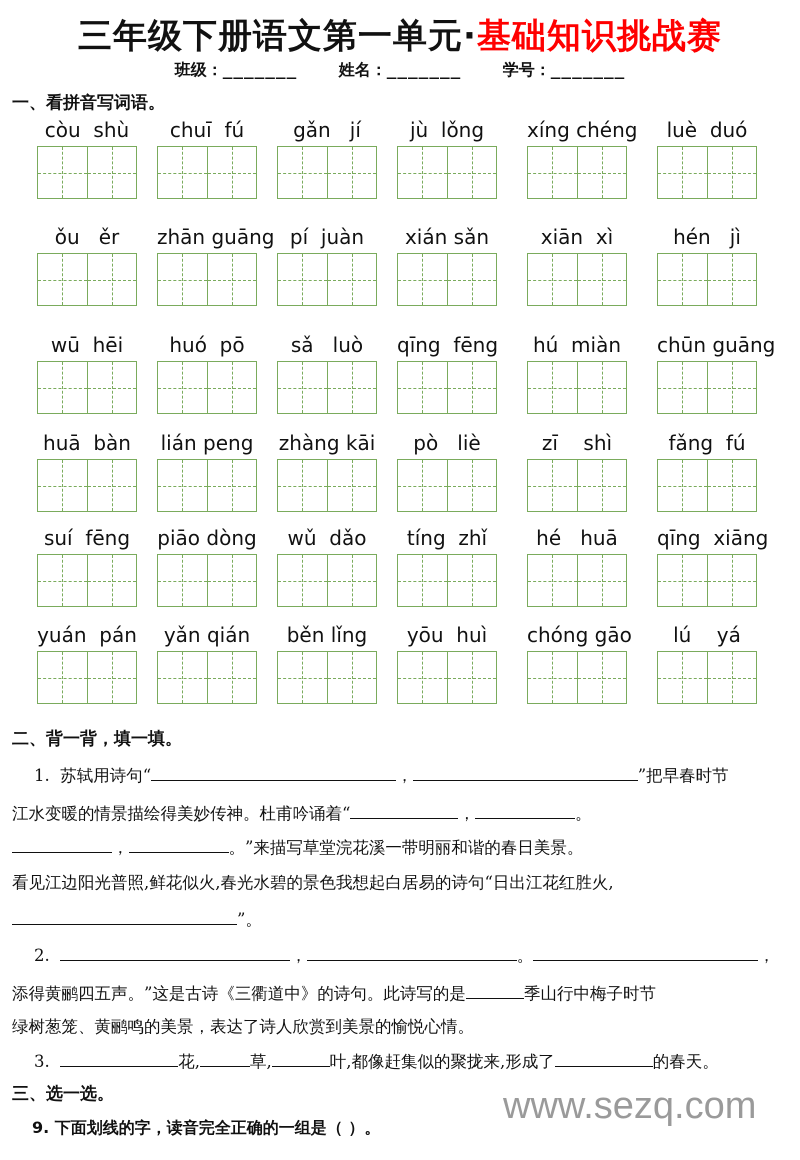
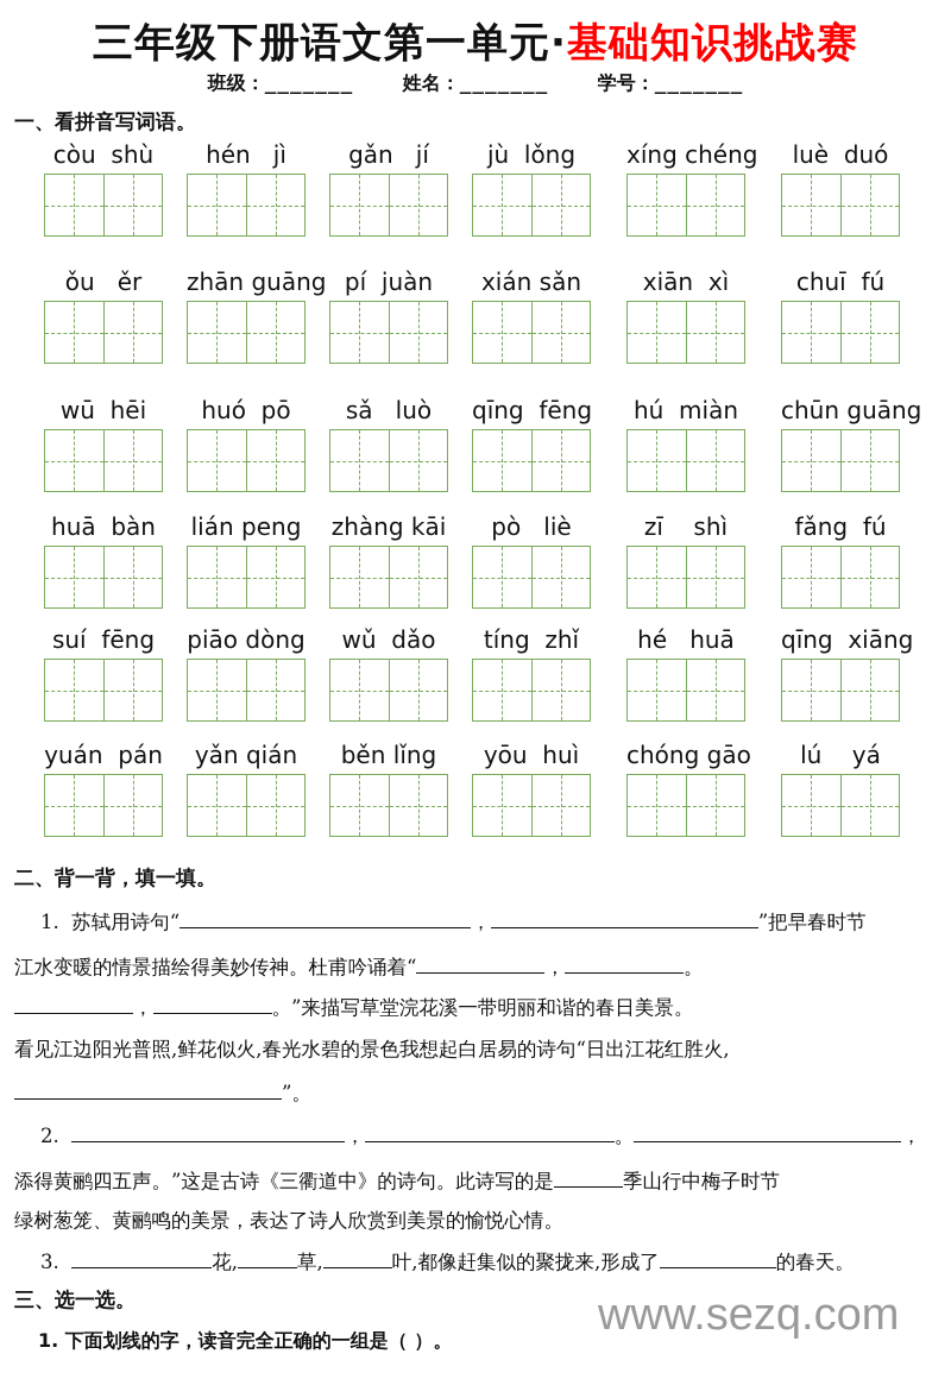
  三年级下册语文第一单元·基础知识挑战赛
  班级：_______ 姓名：_______ 学号：_______
  一、看拼音写词语。
  còu shù
- chuī fú
+ hén jì
  gǎn jí
  jù lǒng
  xíng chéng
  luè duó
  ǒu ěr
  zhān guāng
  pí juàn
  xián sǎn
  xiān xì
- hén jì
+ chuī fú
  wū hēi
  huó pō
  sǎ luò
  qīng fēng
  hú miàn
  chūn guāng
  huā bàn
  lián peng
  zhàng kāi
  pò liè
  zī shì
  fǎng fú
  suí fēng
  piāo dòng
  wǔ dǎo
  tíng zhǐ
  hé huā
  qīng xiāng
  yuán pán
  yǎn qián
  běn lǐng
  yōu huì
  chóng gāo
  lú yá
  二、背一背，填一填。
  1. 苏轼用诗句“ ， ”把早春时节
  江水变暖的情景描绘得美妙传神。杜甫吟诵着“ ， 。
  ， 。”来描写草堂浣花溪一带明丽和谐的春日美景。
  看见江边阳光普照,鲜花似火,春光水碧的景色我想起白居易的诗句“日出江花红胜火,
  ”。
  2. ， 。 ，
  添得黄鹂四五声。”这是古诗《三衢道中》的诗句。此诗写的是 季山行中梅子时节
  绿树葱笼、黄鹂鸣的美景，表达了诗人欣赏到美景的愉悦心情。
  3. 花, 草, 叶,都像赶集似的聚拢来,形成了 的春天。
  三、选一选。
- 9. 下面划线的字，读音完全正确的一组是（ ）。
+ 1. 下面划线的字，读音完全正确的一组是（ ）。
  www.sezq.com
